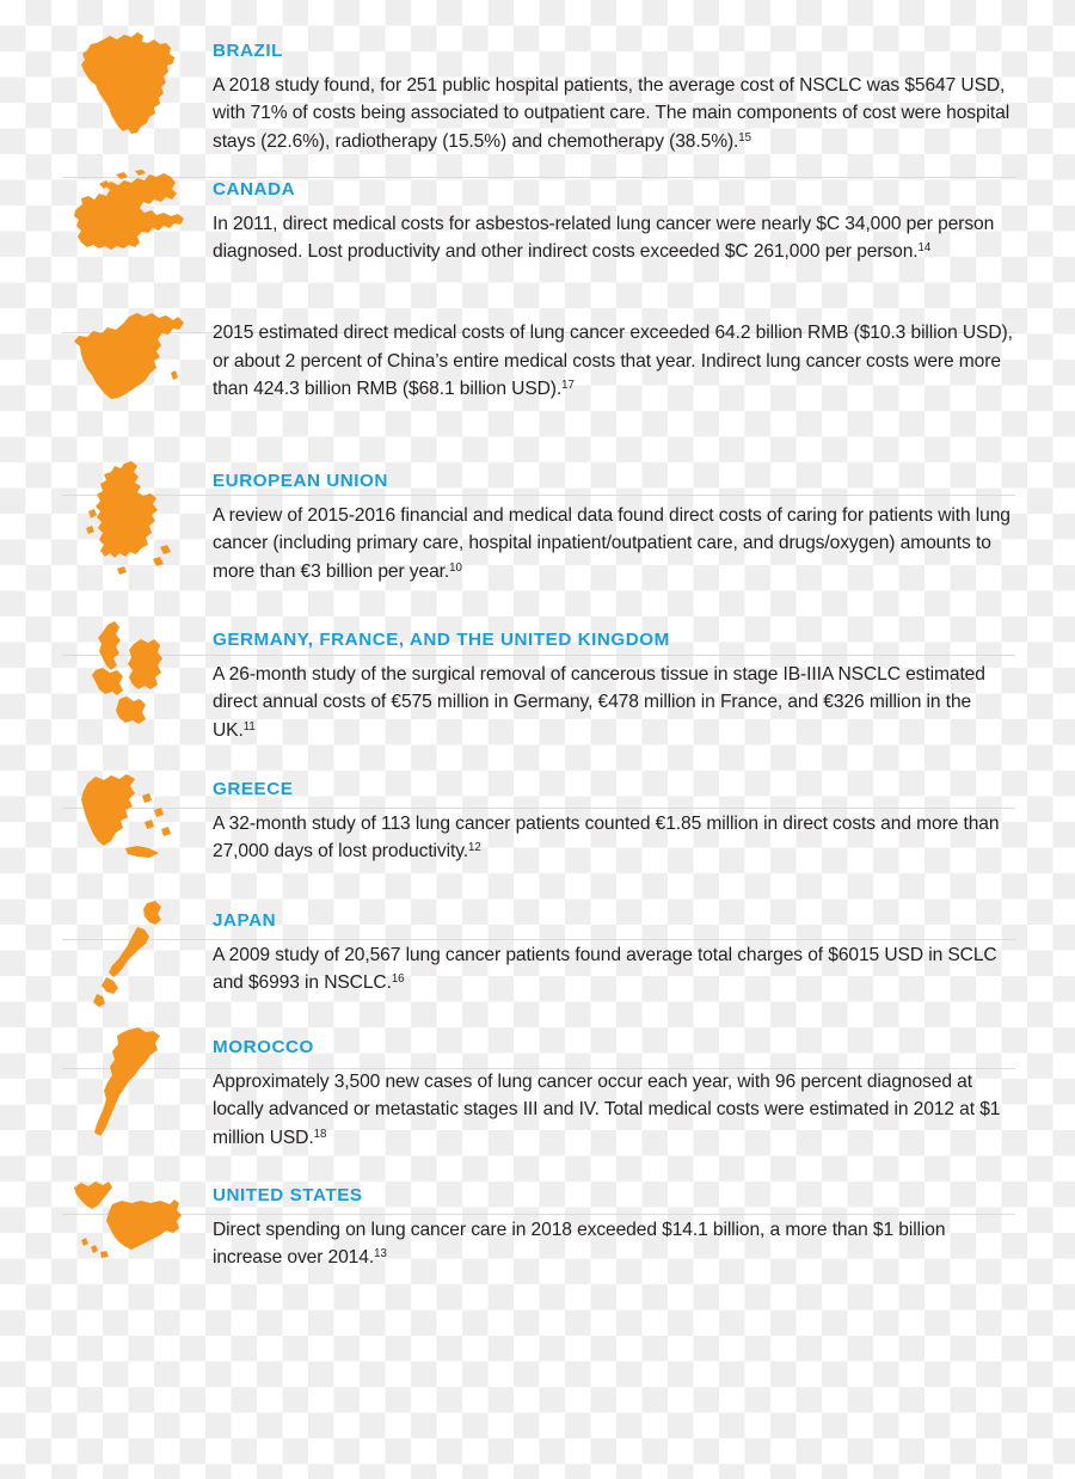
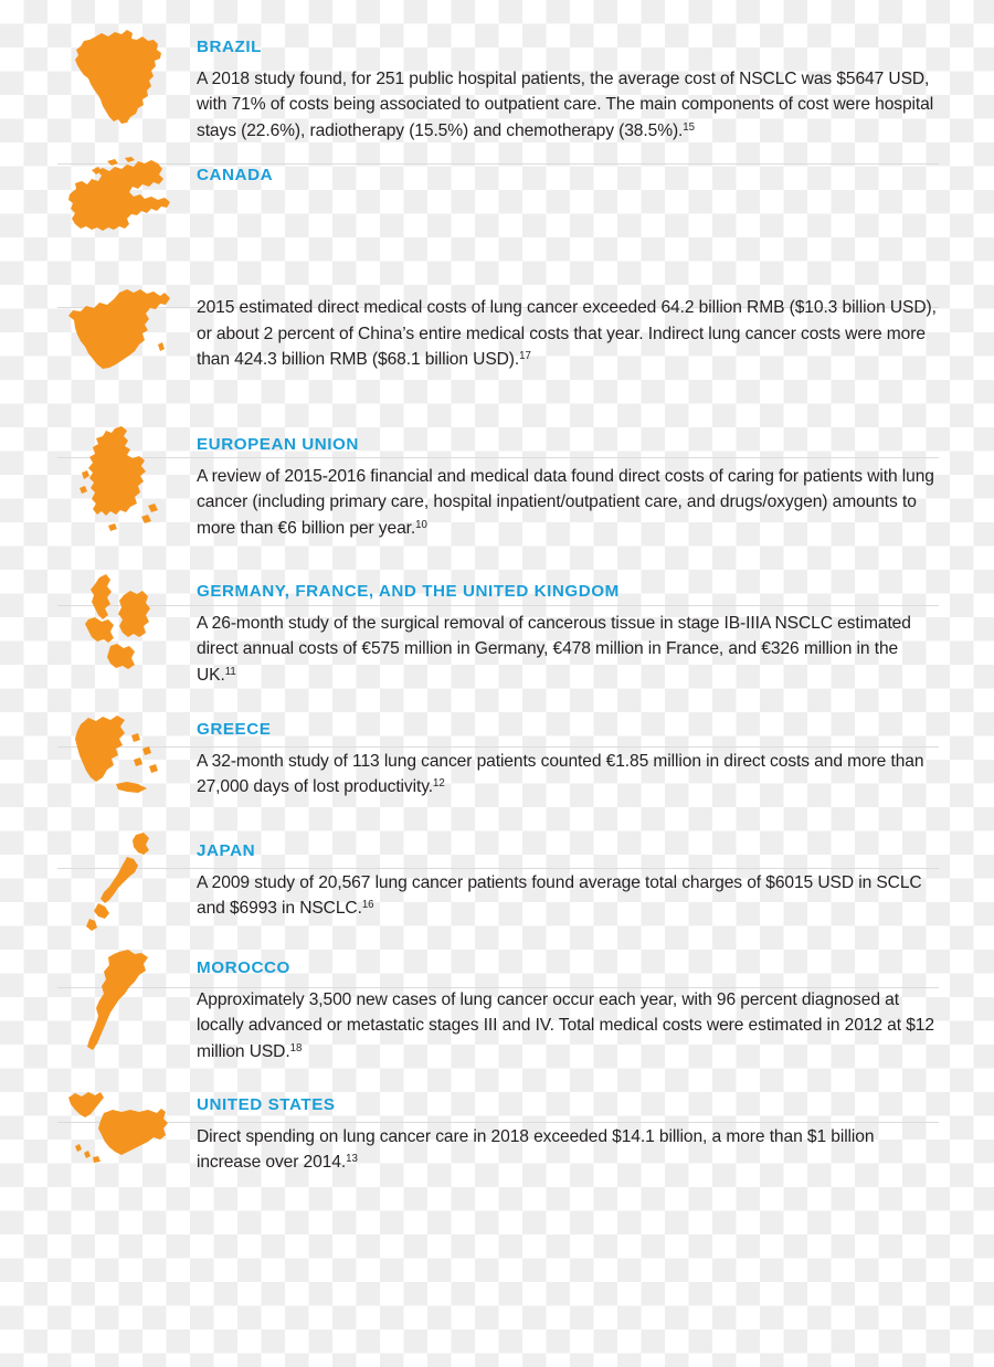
  BRAZIL
  A 2018 study found, for 251 public hospital patients, the average cost of NSCLC was $5647 USD, with 71% of costs being associated to outpatient care. The main components of cost were hospital stays (22.6%), radiotherapy (15.5%) and chemotherapy (38.5%).15
  CANADA
- In 2011, direct medical costs for asbestos-related lung cancer were nearly $C 34,000 per person diagnosed. Lost productivity and other indirect costs exceeded $C 261,000 per person.14
  2015 estimated direct medical costs of lung cancer exceeded 64.2 billion RMB ($10.3 billion USD), or about 2 percent of China’s entire medical costs that year. Indirect lung cancer costs were more than 424.3 billion RMB ($68.1 billion USD).17
  EUROPEAN UNION
- A review of 2015-2016 financial and medical data found direct costs of caring for patients with lung cancer (including primary care, hospital inpatient/outpatient care, and drugs/oxygen) amounts to more than €3 billion per year.10
+ A review of 2015-2016 financial and medical data found direct costs of caring for patients with lung cancer (including primary care, hospital inpatient/outpatient care, and drugs/oxygen) amounts to more than €6 billion per year.10
  GERMANY, FRANCE, AND THE UNITED KINGDOM
  A 26-month study of the surgical removal of cancerous tissue in stage IB-IIIA NSCLC estimated direct annual costs of €575 million in Germany, €478 million in France, and €326 million in the UK.11
  GREECE
  A 32-month study of 113 lung cancer patients counted €1.85 million in direct costs and more than 27,000 days of lost productivity.12
  JAPAN
  A 2009 study of 20,567 lung cancer patients found average total charges of $6015 USD in SCLC and $6993 in NSCLC.16
  MOROCCO
- Approximately 3,500 new cases of lung cancer occur each year, with 96 percent diagnosed at locally advanced or metastatic stages III and IV. Total medical costs were estimated in 2012 at $1 million USD.18
+ Approximately 3,500 new cases of lung cancer occur each year, with 96 percent diagnosed at locally advanced or metastatic stages III and IV. Total medical costs were estimated in 2012 at $12 million USD.18
  UNITED STATES
  Direct spending on lung cancer care in 2018 exceeded $14.1 billion, a more than $1 billion increase over 2014.13
